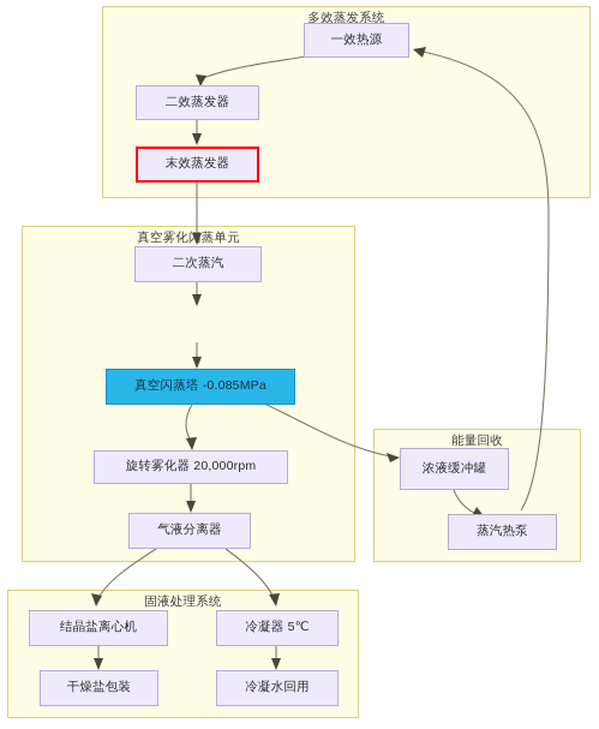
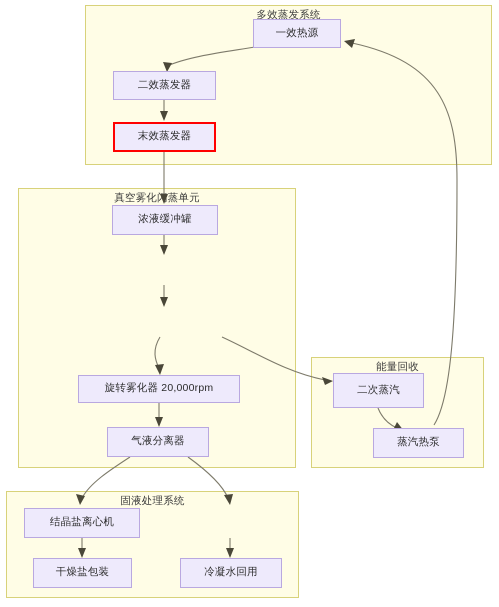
  多效蒸发系统
  真空雾化蒸单元
  能量回收
  固液处理系统
  一效热源
  二效蒸发器
  末效蒸发器
- 二次蒸汽
+ 浓液缓冲罐
- 真空闪蒸塔 -0.085MPa
  旋转雾化器 20,000rpm
  气液分离器
- 浓液缓冲罐
+ 二次蒸汽
  蒸汽热泵
  结晶盐离心机
  干燥盐包装
- 冷凝器 5℃
  冷凝水回用
